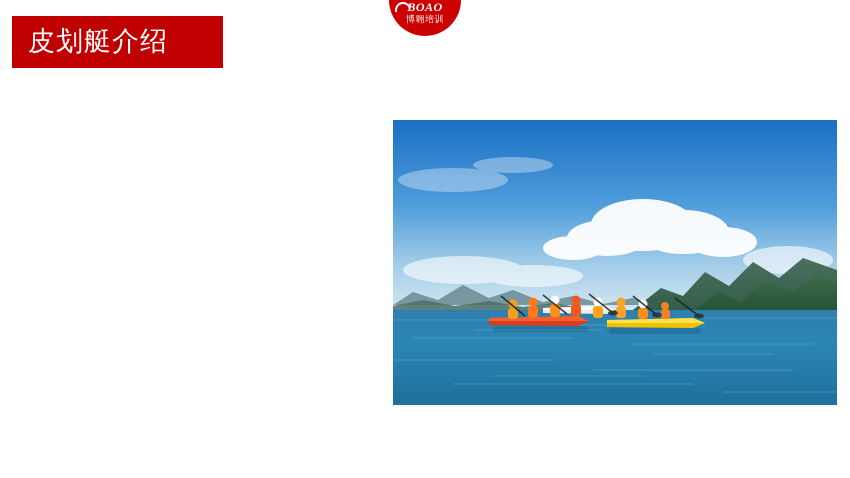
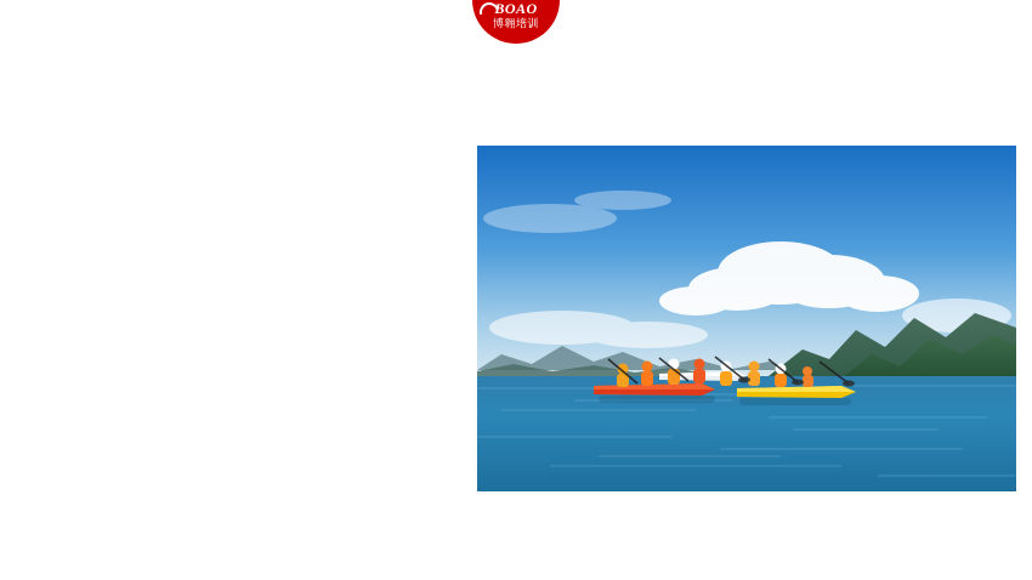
  BOAO
  博翱培训
- 皮划艇介绍
